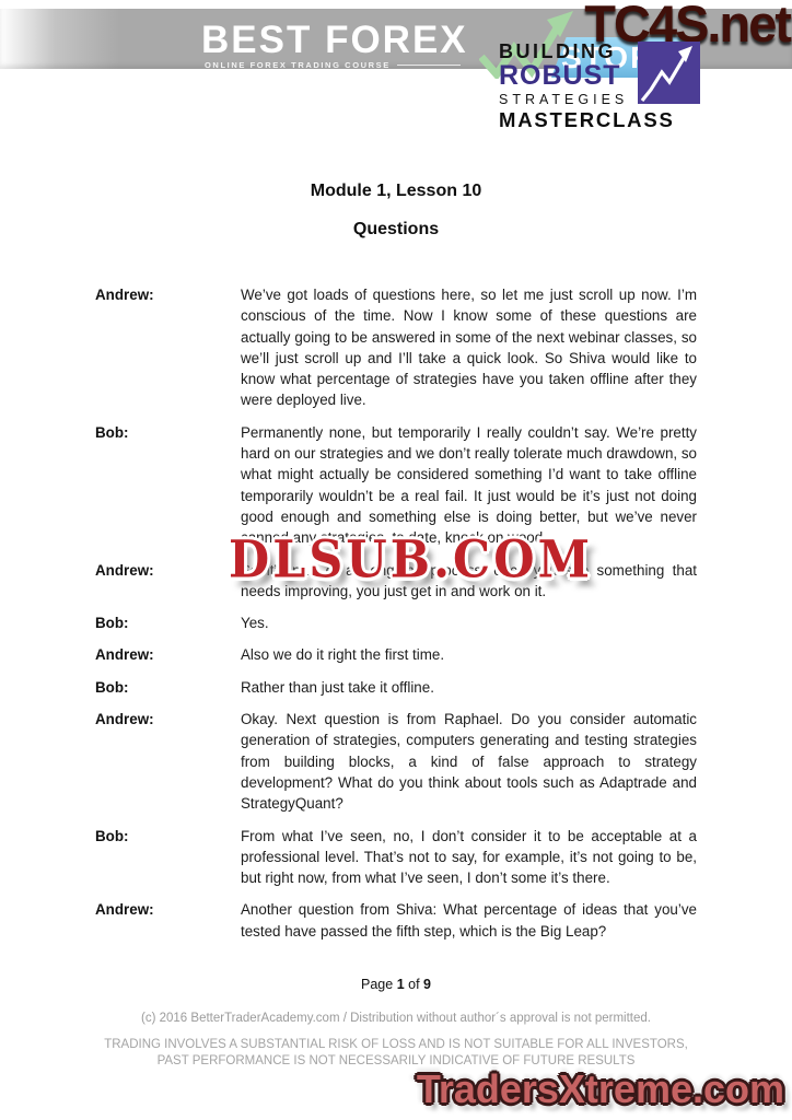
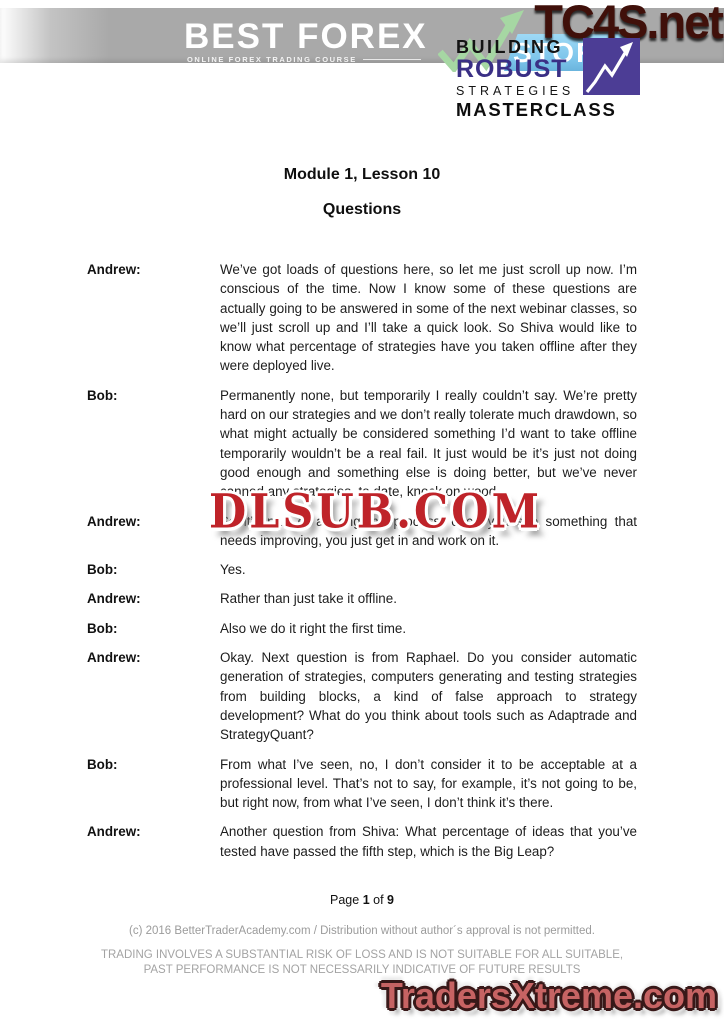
  BEST FOREX
  ONLINE FOREX TRADING COURSE
  TC4S.net
  BUILDING
  ROBUST
  STRATEGIES
  MASTERCLASS
  Module 1, Lesson 10
  Questions
  Andrew:
  We’ve got loads of questions here, so let me just scroll up now. I’m conscious of the time. Now I know some of these questions are actually going to be answered in some of the next webinar classes, so we’ll just scroll up and I’ll take a quick look. So Shiva would like to know what percentage of strategies have you taken offline after they were deployed live.
  Bob:
  Permanently none, but temporarily I really couldn’t say. We’re pretty hard on our strategies and we don’t really tolerate much drawdown, so what might actually be considered something I’d want to take offline temporarily wouldn’t be a real fail. It just would be it’s just not doing good enough and something else is doing better, but we’ve never canned any strategies, to date, knock on wood.
  Andrew:
  So it’s part of an ongoing process, once you see something that needs improving, you just get in and work on it.
  Bob:
  Yes.
  Andrew:
- Also we do it right the first time.
+ Rather than just take it offline.
  Bob:
- Rather than just take it offline.
+ Also we do it right the first time.
  Andrew:
  Okay. Next question is from Raphael. Do you consider automatic generation of strategies, computers generating and testing strategies from building blocks, a kind of false approach to strategy development? What do you think about tools such as Adaptrade and StrategyQuant?
  Bob:
- From what I’ve seen, no, I don’t consider it to be acceptable at a professional level. That’s not to say, for example, it’s not going to be, but right now, from what I’ve seen, I don’t some it’s there.
+ From what I’ve seen, no, I don’t consider it to be acceptable at a professional level. That’s not to say, for example, it’s not going to be, but right now, from what I’ve seen, I don’t think it’s there.
  Andrew:
  Another question from Shiva: What percentage of ideas that you’ve tested have passed the fifth step, which is the Big Leap?
  DLSUB.COM
  Page 1 of 9
  (c) 2016 BetterTraderAcademy.com / Distribution without author´s approval is not permitted.
- TRADING INVOLVES A SUBSTANTIAL RISK OF LOSS AND IS NOT SUITABLE FOR ALL INVESTORS,
+ TRADING INVOLVES A SUBSTANTIAL RISK OF LOSS AND IS NOT SUITABLE FOR ALL SUITABLE,
  PAST PERFORMANCE IS NOT NECESSARILY INDICATIVE OF FUTURE RESULTS
  TradersXtreme.com
